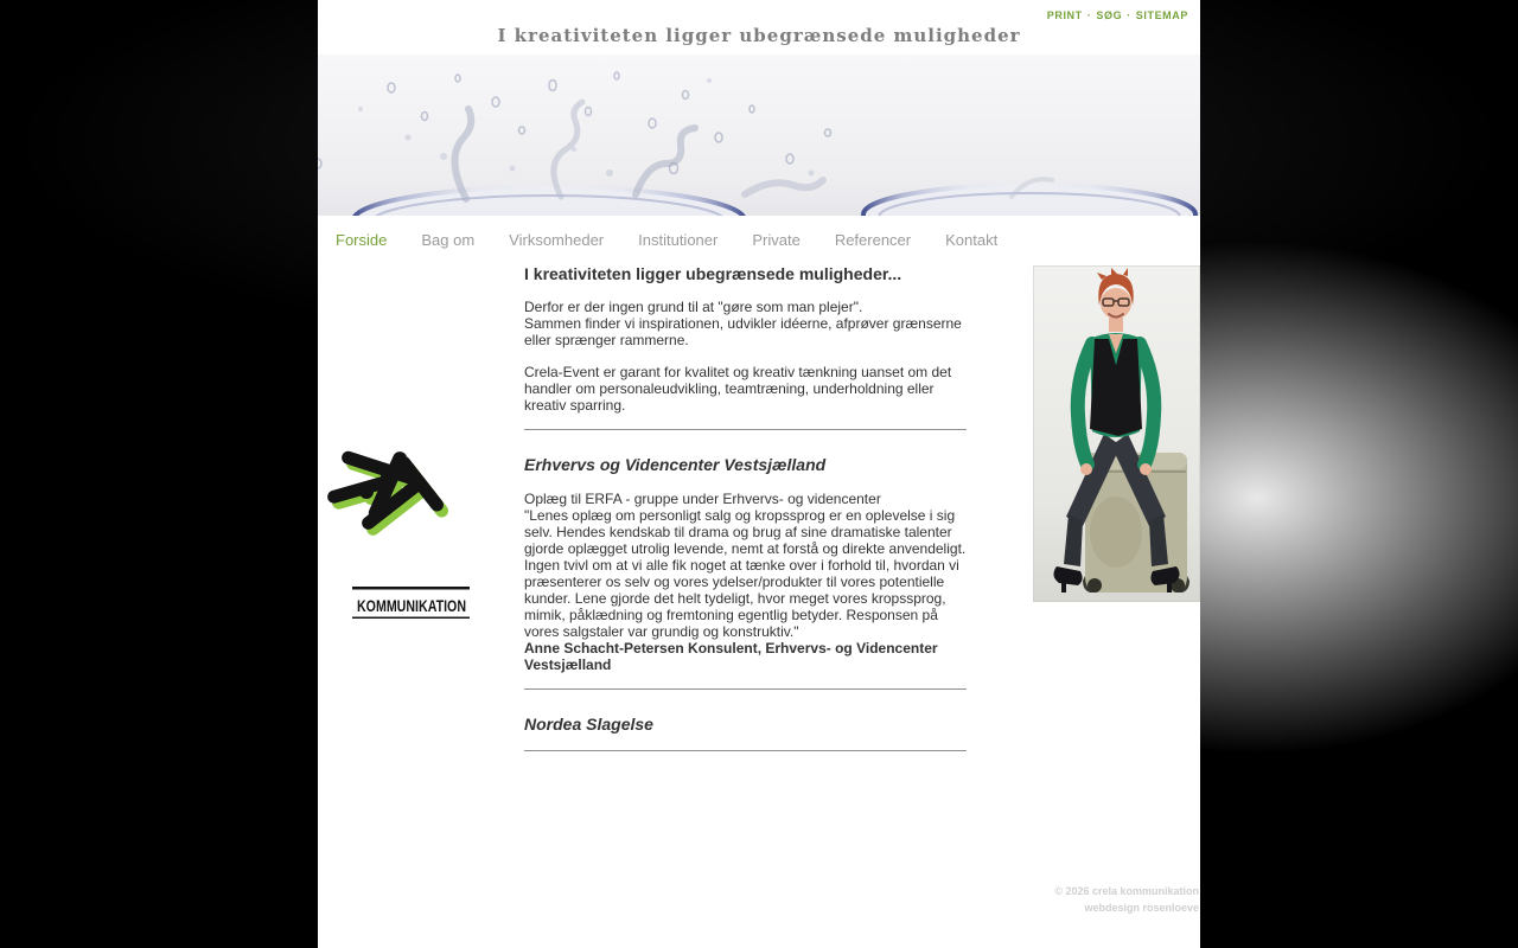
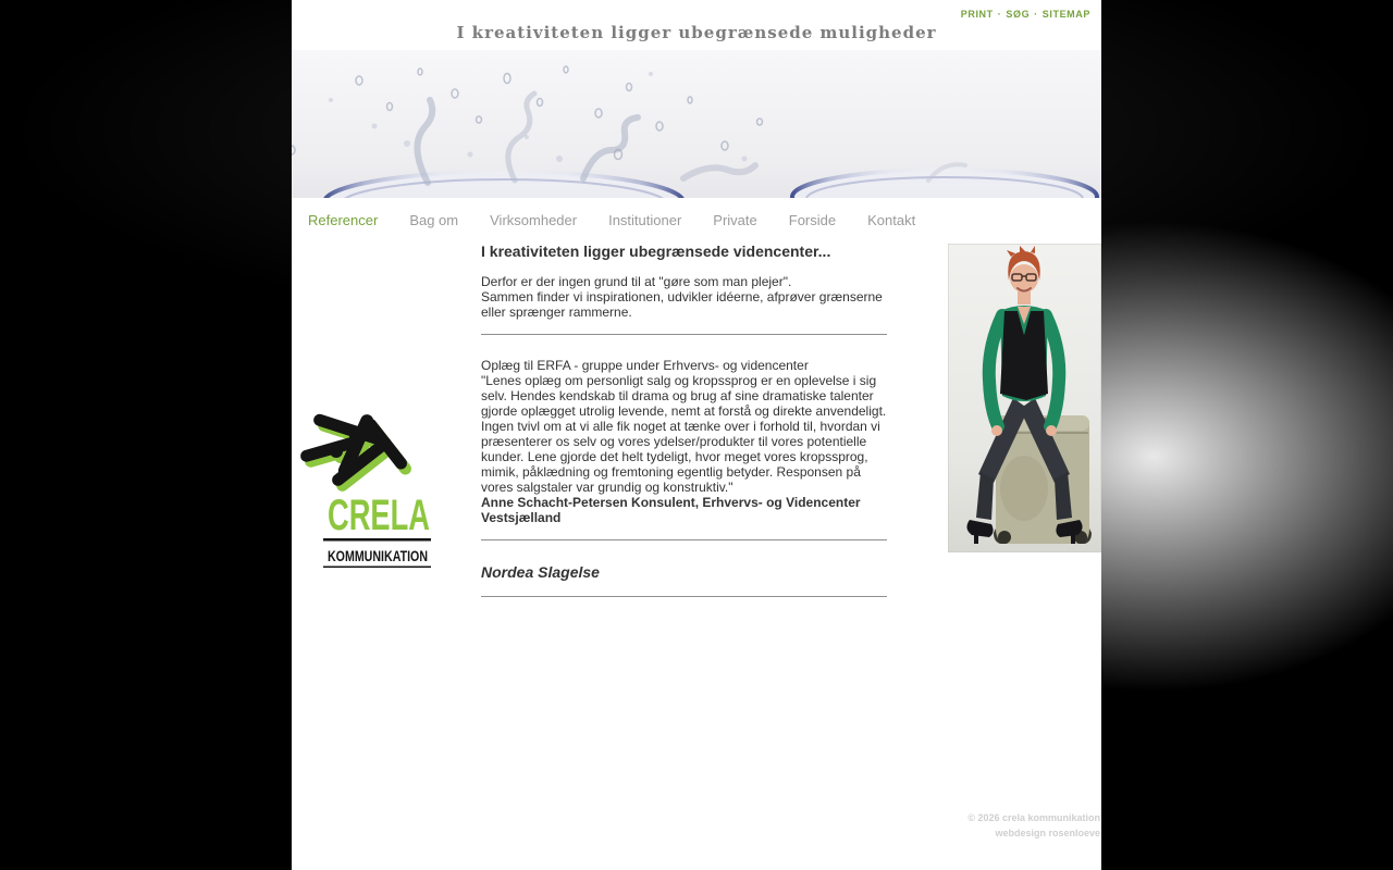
  PRINT · SØG · SITEMAP
  I kreativiteten ligger ubegrænsede muligheder
- Forside
+ Referencer
  Bag om
  Virksomheder
  Institutioner
  Private
- Referencer
+ Forside
  Kontakt
+ CRELA
  KOMMUNIKATION
- I kreativiteten ligger ubegrænsede muligheder...
+ I kreativiteten ligger ubegrænsede videncenter...
  Derfor er der ingen grund til at "gøre som man plejer".
  Sammen finder vi inspirationen, udvikler idéerne, afprøver grænserne eller sprænger rammerne.
- Crela-Event er garant for kvalitet og kreativ tænkning uanset om det handler om personaleudvikling, teamtræning, underholdning eller kreativ sparring.
- Erhvervs og Videncenter Vestsjælland
  Oplæg til ERFA - gruppe under Erhvervs- og videncenter
  "Lenes oplæg om personligt salg og kropssprog er en oplevelse i sig selv. Hendes kendskab til drama og brug af sine dramatiske talenter gjorde oplægget utrolig levende, nemt at forstå og direkte anvendeligt. Ingen tvivl om at vi alle fik noget at tænke over i forhold til, hvordan vi præsenterer os selv og vores ydelser/produkter til vores potentielle kunder. Lene gjorde det helt tydeligt, hvor meget vores kropssprog, mimik, påklædning og fremtoning egentlig betyder. Responsen på vores salgstaler var grundig og konstruktiv."
  Anne Schacht-Petersen Konsulent, Erhvervs- og Videncenter Vestsjælland
  Nordea Slagelse
  © 2026 crela kommunikation
  webdesign rosenloeve
